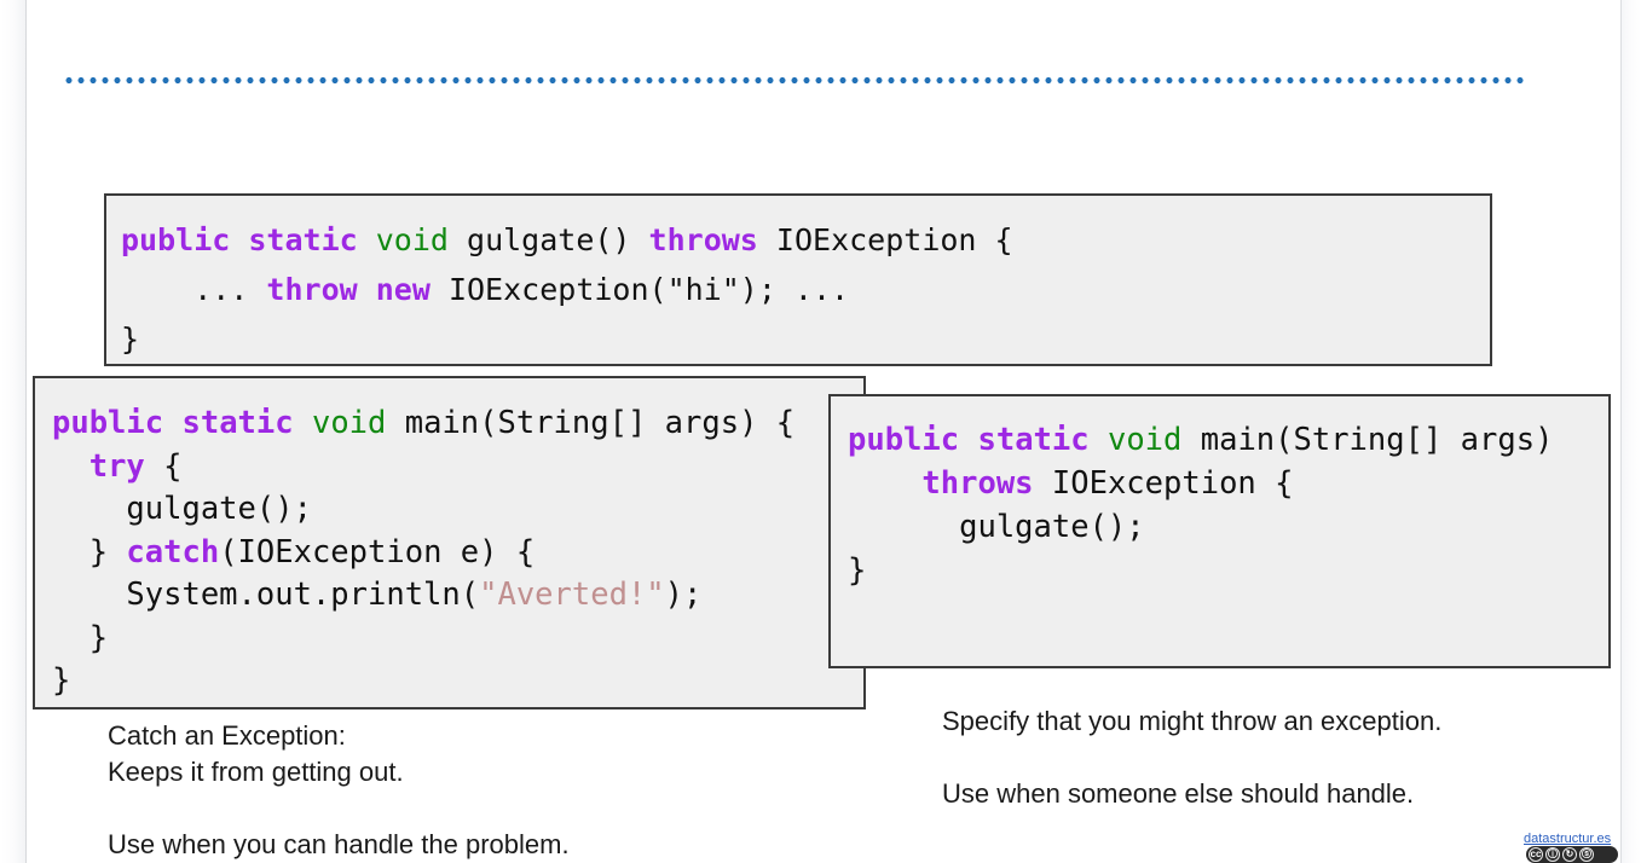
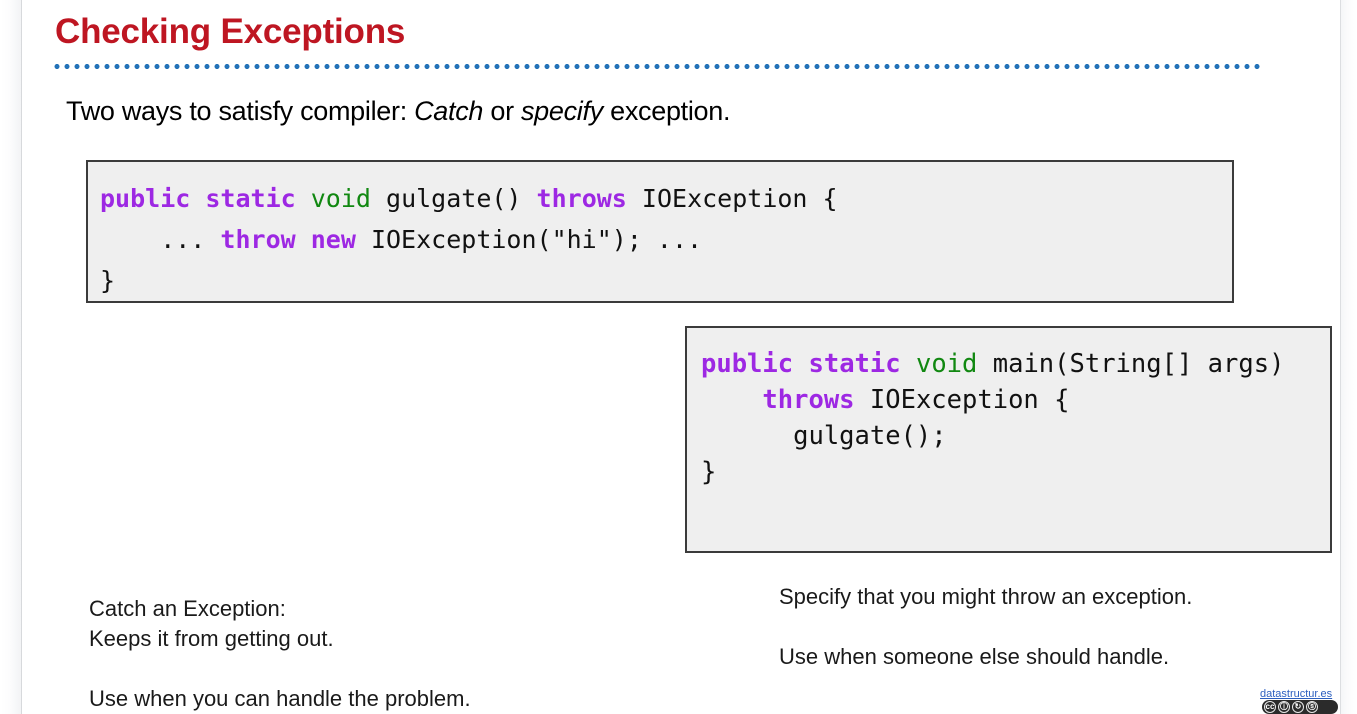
+ Checking Exceptions
+ Two ways to satisfy compiler: Catch or specify exception.
  public static void gulgate() throws IOException { ... throw new IOException("hi"); ... }
- public static void main(String[] args) { try { gulgate(); } catch(IOException e) { System.out.println("Averted!"); } }
  public static void main(String[] args) throws IOException { gulgate(); }
  Catch an Exception:
  Keeps it from getting out.
  Use when you can handle the problem.
  Specify that you might throw an exception.
  Use when someone else should handle.
  datastructur.es
  cc
  ⓘ
  ↻
  ⓢ
